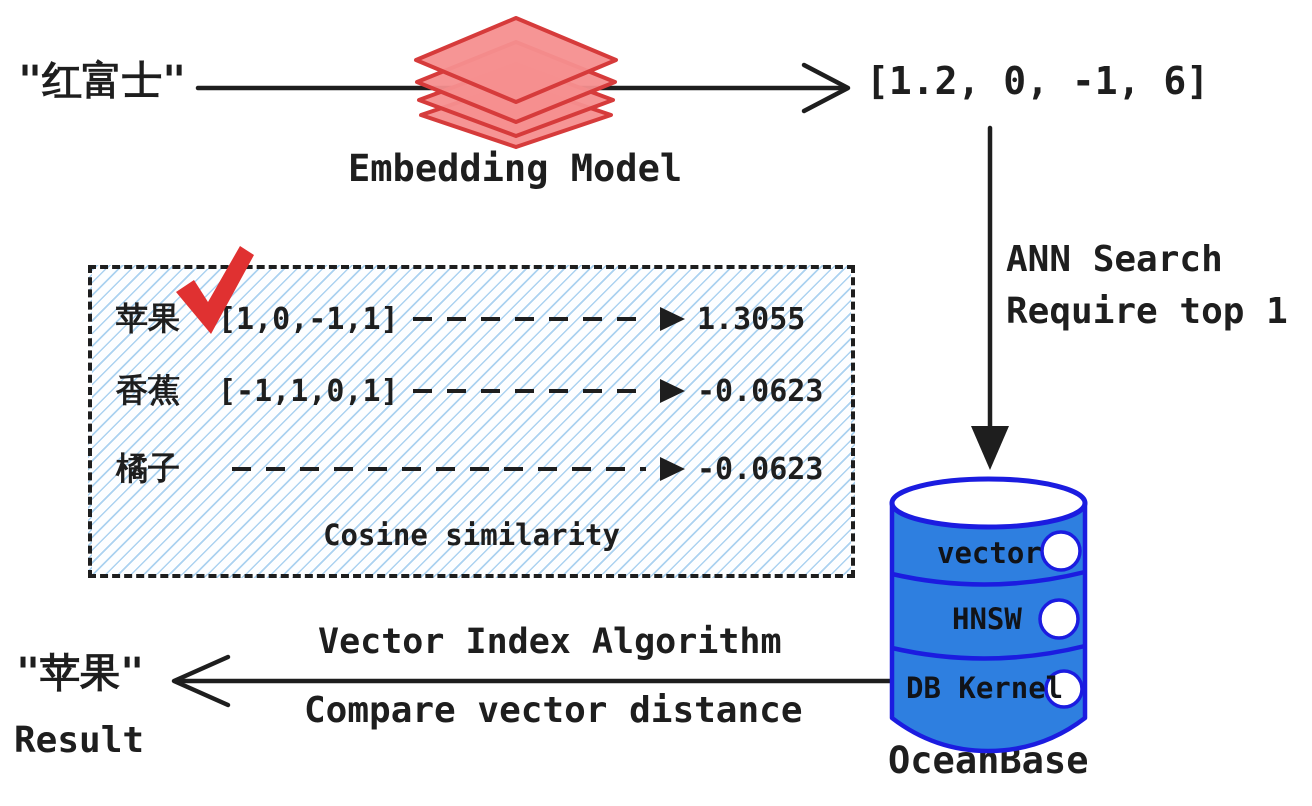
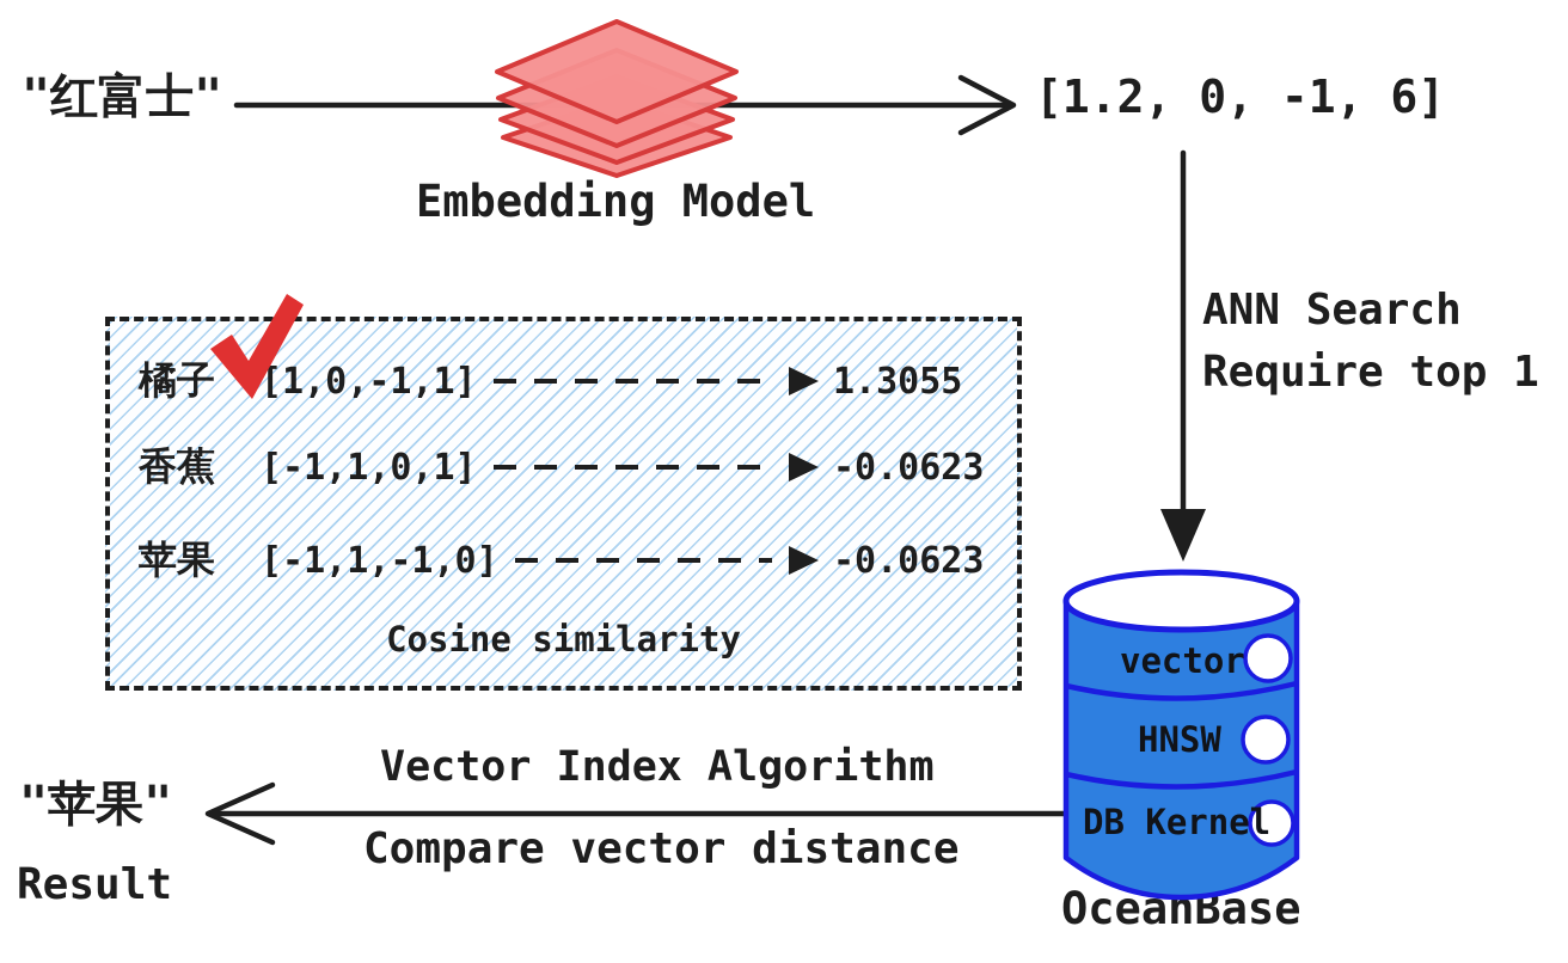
- 苹果
+ 橘子
  [1,0,-1,1]
  1.3055
  香蕉
  [-1,1,0,1]
  -0.0623
- 橘子
+ 苹果
+ [-1,1,-1,0]
  -0.0623
  Cosine similarity
  "红富士"
  Embedding Model
  [1.2, 0, -1, 6]
  ANN Search Require top 1
  vector
  HNSW
  DB Kernel
  OceanBase
  Vector Index Algorithm
  Compare vector distance
  "苹果"
  Result
